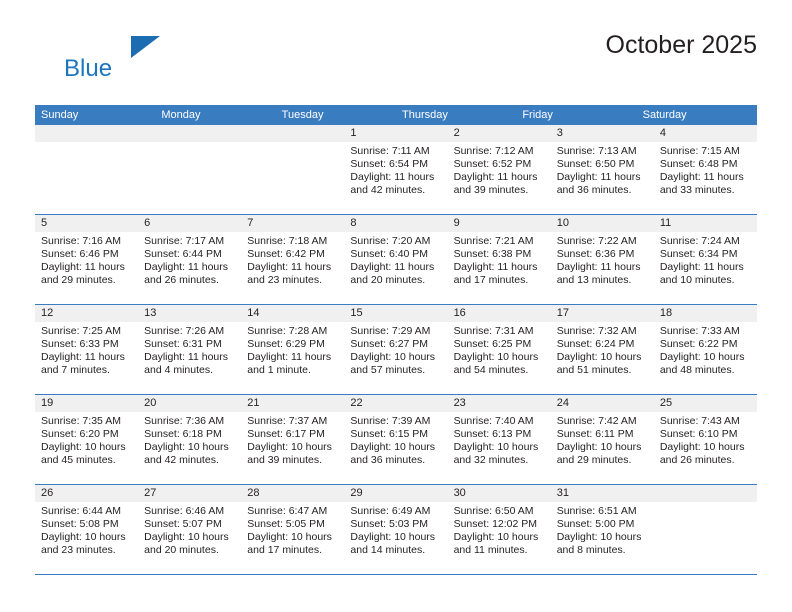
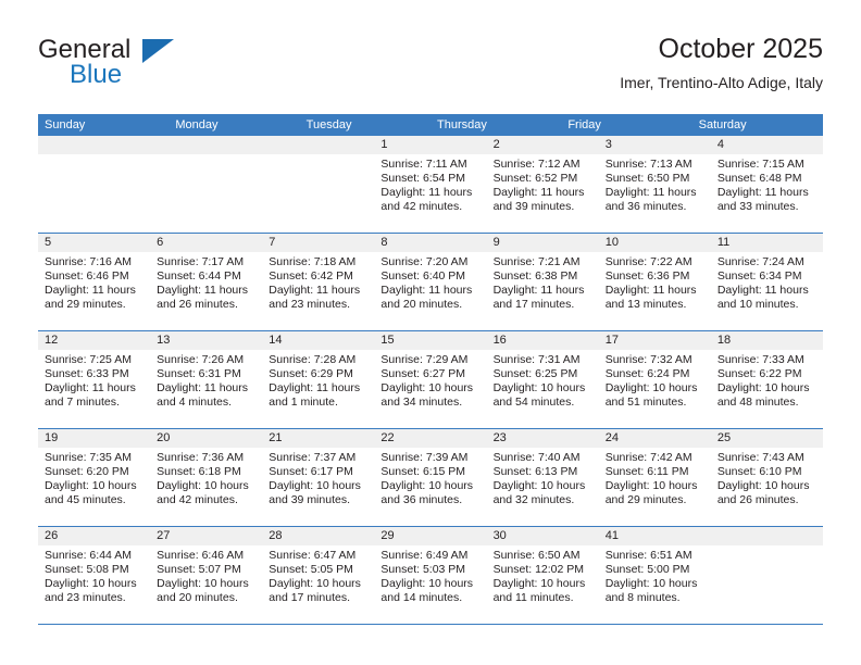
+ General
  Blue
  October 2025
+ Imer, Trentino-Alto Adige, Italy
  Sunday
  Monday
  Tuesday
  Thursday
  Friday
  Saturday
  1
  Sunrise: 7:11 AM
  Sunset: 6:54 PM
  Daylight: 11 hours
  and 42 minutes.
  2
  Sunrise: 7:12 AM
  Sunset: 6:52 PM
  Daylight: 11 hours
  and 39 minutes.
  3
  Sunrise: 7:13 AM
  Sunset: 6:50 PM
  Daylight: 11 hours
  and 36 minutes.
  4
  Sunrise: 7:15 AM
  Sunset: 6:48 PM
  Daylight: 11 hours
  and 33 minutes.
  5
  Sunrise: 7:16 AM
  Sunset: 6:46 PM
  Daylight: 11 hours
  and 29 minutes.
  6
  Sunrise: 7:17 AM
  Sunset: 6:44 PM
  Daylight: 11 hours
  and 26 minutes.
  7
  Sunrise: 7:18 AM
  Sunset: 6:42 PM
  Daylight: 11 hours
  and 23 minutes.
  8
  Sunrise: 7:20 AM
  Sunset: 6:40 PM
  Daylight: 11 hours
  and 20 minutes.
  9
  Sunrise: 7:21 AM
  Sunset: 6:38 PM
  Daylight: 11 hours
  and 17 minutes.
  10
  Sunrise: 7:22 AM
  Sunset: 6:36 PM
  Daylight: 11 hours
  and 13 minutes.
  11
  Sunrise: 7:24 AM
  Sunset: 6:34 PM
  Daylight: 11 hours
  and 10 minutes.
  12
  Sunrise: 7:25 AM
  Sunset: 6:33 PM
  Daylight: 11 hours
  and 7 minutes.
  13
  Sunrise: 7:26 AM
  Sunset: 6:31 PM
  Daylight: 11 hours
  and 4 minutes.
  14
  Sunrise: 7:28 AM
  Sunset: 6:29 PM
  Daylight: 11 hours
  and 1 minute.
  15
  Sunrise: 7:29 AM
  Sunset: 6:27 PM
  Daylight: 10 hours
- and 57 minutes.
+ and 34 minutes.
  16
  Sunrise: 7:31 AM
  Sunset: 6:25 PM
  Daylight: 10 hours
  and 54 minutes.
  17
  Sunrise: 7:32 AM
  Sunset: 6:24 PM
  Daylight: 10 hours
  and 51 minutes.
  18
  Sunrise: 7:33 AM
  Sunset: 6:22 PM
  Daylight: 10 hours
  and 48 minutes.
  19
  Sunrise: 7:35 AM
  Sunset: 6:20 PM
  Daylight: 10 hours
  and 45 minutes.
  20
  Sunrise: 7:36 AM
  Sunset: 6:18 PM
  Daylight: 10 hours
  and 42 minutes.
  21
  Sunrise: 7:37 AM
  Sunset: 6:17 PM
  Daylight: 10 hours
  and 39 minutes.
  22
  Sunrise: 7:39 AM
  Sunset: 6:15 PM
  Daylight: 10 hours
  and 36 minutes.
  23
  Sunrise: 7:40 AM
  Sunset: 6:13 PM
  Daylight: 10 hours
  and 32 minutes.
  24
  Sunrise: 7:42 AM
  Sunset: 6:11 PM
  Daylight: 10 hours
  and 29 minutes.
  25
  Sunrise: 7:43 AM
  Sunset: 6:10 PM
  Daylight: 10 hours
  and 26 minutes.
  26
  Sunrise: 6:44 AM
  Sunset: 5:08 PM
  Daylight: 10 hours
  and 23 minutes.
  27
  Sunrise: 6:46 AM
  Sunset: 5:07 PM
  Daylight: 10 hours
  and 20 minutes.
  28
  Sunrise: 6:47 AM
  Sunset: 5:05 PM
  Daylight: 10 hours
  and 17 minutes.
  29
  Sunrise: 6:49 AM
  Sunset: 5:03 PM
  Daylight: 10 hours
  and 14 minutes.
  30
  Sunrise: 6:50 AM
  Sunset: 12:02 PM
  Daylight: 10 hours
  and 11 minutes.
- 31
+ 41
  Sunrise: 6:51 AM
  Sunset: 5:00 PM
  Daylight: 10 hours
  and 8 minutes.
